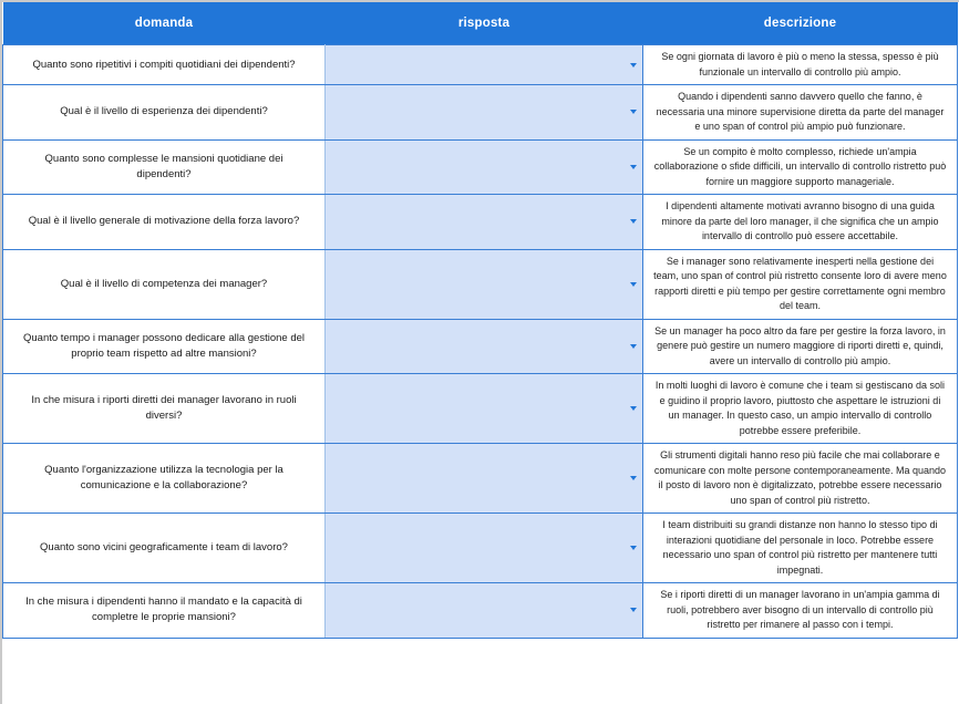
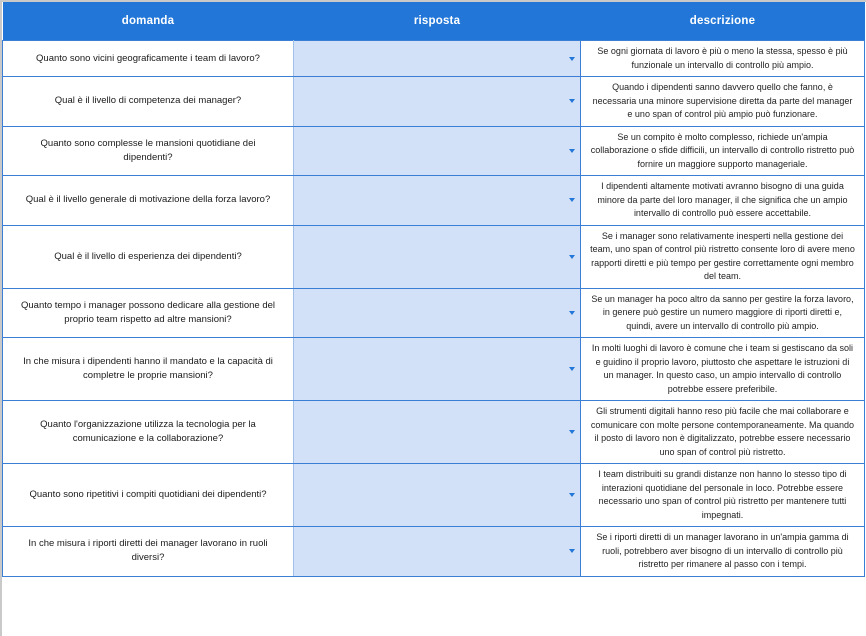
  domanda	risposta	descrizione
- Quanto sono ripetitivi i compiti quotidiani dei dipendenti?		Se ogni giornata di lavoro è più o meno la stessa, spesso è più funzionale un intervallo di controllo più ampio.
+ Quanto sono vicini geograficamente i team di lavoro?		Se ogni giornata di lavoro è più o meno la stessa, spesso è più funzionale un intervallo di controllo più ampio.
- Qual è il livello di esperienza dei dipendenti?		Quando i dipendenti sanno davvero quello che fanno, è necessaria una minore supervisione diretta da parte del manager e uno span of control più ampio può funzionare.
+ Qual è il livello di competenza dei manager?		Quando i dipendenti sanno davvero quello che fanno, è necessaria una minore supervisione diretta da parte del manager e uno span of control più ampio può funzionare.
  Quanto sono complesse le mansioni quotidiane dei dipendenti?		Se un compito è molto complesso, richiede un'ampia collaborazione o sfide difficili, un intervallo di controllo ristretto può fornire un maggiore supporto manageriale.
  Qual è il livello generale di motivazione della forza lavoro?		I dipendenti altamente motivati avranno bisogno di una guida minore da parte del loro manager, il che significa che un ampio intervallo di controllo può essere accettabile.
- Qual è il livello di competenza dei manager?		Se i manager sono relativamente inesperti nella gestione dei team, uno span of control più ristretto consente loro di avere meno rapporti diretti e più tempo per gestire correttamente ogni membro del team.
+ Qual è il livello di esperienza dei dipendenti?		Se i manager sono relativamente inesperti nella gestione dei team, uno span of control più ristretto consente loro di avere meno rapporti diretti e più tempo per gestire correttamente ogni membro del team.
- Quanto tempo i manager possono dedicare alla gestione del proprio team rispetto ad altre mansioni?		Se un manager ha poco altro da fare per gestire la forza lavoro, in genere può gestire un numero maggiore di riporti diretti e, quindi, avere un intervallo di controllo più ampio.
+ Quanto tempo i manager possono dedicare alla gestione del proprio team rispetto ad altre mansioni?		Se un manager ha poco altro da sanno per gestire la forza lavoro, in genere può gestire un numero maggiore di riporti diretti e, quindi, avere un intervallo di controllo più ampio.
- In che misura i riporti diretti dei manager lavorano in ruoli diversi?		In molti luoghi di lavoro è comune che i team si gestiscano da soli e guidino il proprio lavoro, piuttosto che aspettare le istruzioni di un manager. In questo caso, un ampio intervallo di controllo potrebbe essere preferibile.
+ In che misura i dipendenti hanno il mandato e la capacità di completre le proprie mansioni?		In molti luoghi di lavoro è comune che i team si gestiscano da soli e guidino il proprio lavoro, piuttosto che aspettare le istruzioni di un manager. In questo caso, un ampio intervallo di controllo potrebbe essere preferibile.
  Quanto l'organizzazione utilizza la tecnologia per la comunicazione e la collaborazione?		Gli strumenti digitali hanno reso più facile che mai collaborare e comunicare con molte persone contemporaneamente. Ma quando il posto di lavoro non è digitalizzato, potrebbe essere necessario uno span of control più ristretto.
- Quanto sono vicini geograficamente i team di lavoro?		I team distribuiti su grandi distanze non hanno lo stesso tipo di interazioni quotidiane del personale in loco. Potrebbe essere necessario uno span of control più ristretto per mantenere tutti impegnati.
+ Quanto sono ripetitivi i compiti quotidiani dei dipendenti?		I team distribuiti su grandi distanze non hanno lo stesso tipo di interazioni quotidiane del personale in loco. Potrebbe essere necessario uno span of control più ristretto per mantenere tutti impegnati.
- In che misura i dipendenti hanno il mandato e la capacità di completre le proprie mansioni?		Se i riporti diretti di un manager lavorano in un'ampia gamma di ruoli, potrebbero aver bisogno di un intervallo di controllo più ristretto per rimanere al passo con i tempi.
+ In che misura i riporti diretti dei manager lavorano in ruoli diversi?		Se i riporti diretti di un manager lavorano in un'ampia gamma di ruoli, potrebbero aver bisogno di un intervallo di controllo più ristretto per rimanere al passo con i tempi.
